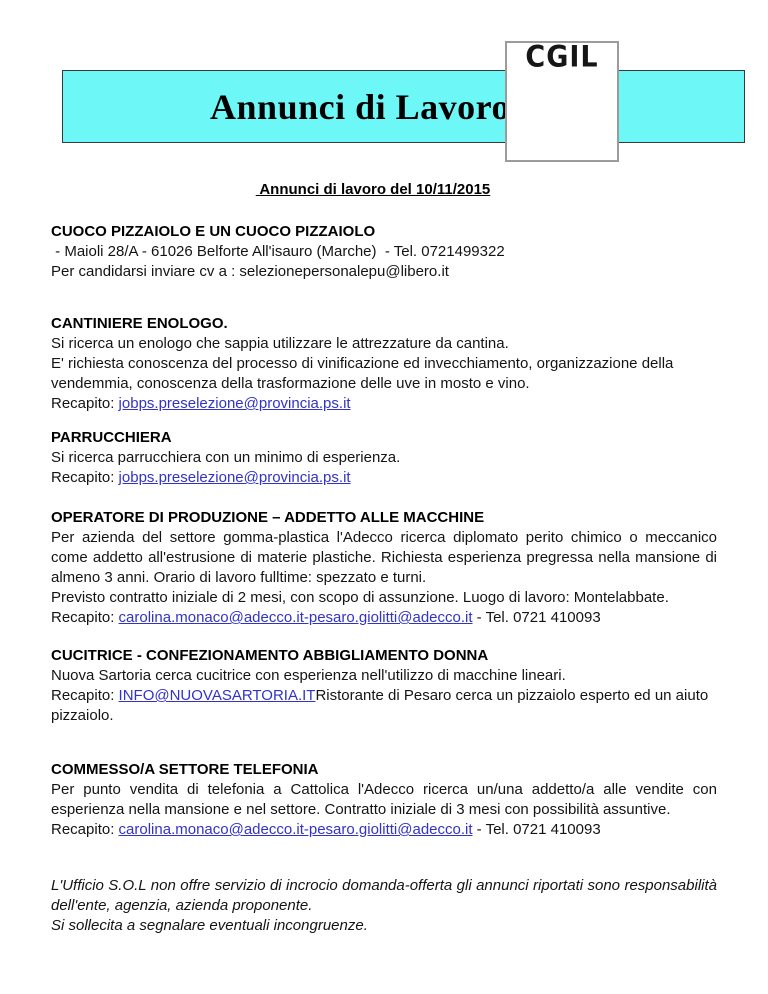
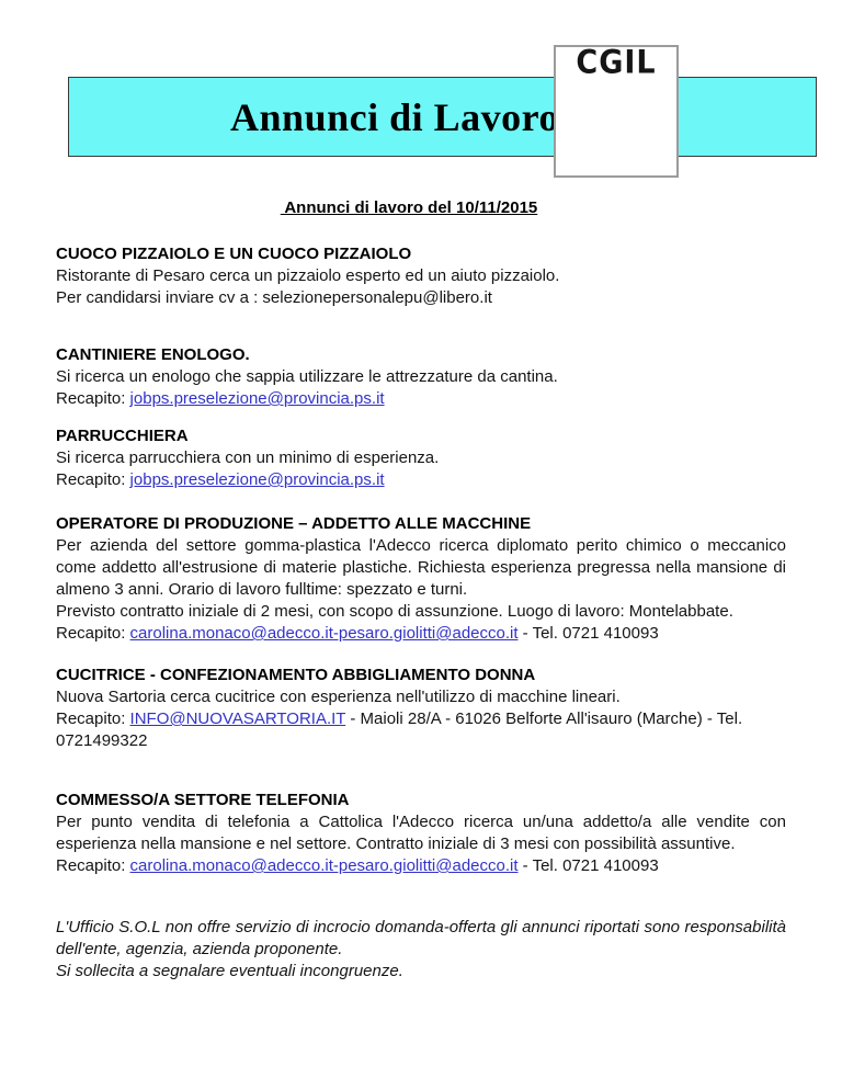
  Annunci di Lavoro
  CGIL
  Annunci di lavoro del 10/11/2015
  CUOCO PIZZAIOLO E UN CUOCO PIZZAIOLO
- - Maioli 28/A - 61026 Belforte All'isauro (Marche) - Tel. 0721499322
+ Ristorante di Pesaro cerca un pizzaiolo esperto ed un aiuto pizzaiolo.
  Per candidarsi inviare cv a : selezionepersonalepu@libero.it
  CANTINIERE ENOLOGO.
  Si ricerca un enologo che sappia utilizzare le attrezzature da cantina.
- E' richiesta conoscenza del processo di vinificazione ed invecchiamento, organizzazione della vendemmia, conoscenza della trasformazione delle uve in mosto e vino.
  Recapito: jobps.preselezione@provincia.ps.it
  PARRUCCHIERA
  Si ricerca parrucchiera con un minimo di esperienza.
  Recapito: jobps.preselezione@provincia.ps.it
  OPERATORE DI PRODUZIONE – ADDETTO ALLE MACCHINE
  Per azienda del settore gomma-plastica l'Adecco ricerca diplomato perito chimico o meccanico come addetto all'estrusione di materie plastiche. Richiesta esperienza pregressa nella mansione di almeno 3 anni. Orario di lavoro fulltime: spezzato e turni.
  Previsto contratto iniziale di 2 mesi, con scopo di assunzione. Luogo di lavoro: Montelabbate.
  Recapito: carolina.monaco@adecco.it-pesaro.giolitti@adecco.it - Tel. 0721 410093
  CUCITRICE - CONFEZIONAMENTO ABBIGLIAMENTO DONNA
  Nuova Sartoria cerca cucitrice con esperienza nell'utilizzo di macchine lineari.
- Recapito: INFO@NUOVASARTORIA.ITRistorante di Pesaro cerca un pizzaiolo esperto ed un aiuto pizzaiolo.
+ Recapito: INFO@NUOVASARTORIA.IT - Maioli 28/A - 61026 Belforte All'isauro (Marche) - Tel. 0721499322
  COMMESSO/A SETTORE TELEFONIA
  Per punto vendita di telefonia a Cattolica l'Adecco ricerca un/una addetto/a alle vendite con esperienza nella mansione e nel settore. Contratto iniziale di 3 mesi con possibilità assuntive.
  Recapito: carolina.monaco@adecco.it-pesaro.giolitti@adecco.it - Tel. 0721 410093
  L'Ufficio S.O.L non offre servizio di incrocio domanda-offerta gli annunci riportati sono responsabilità dell'ente, agenzia, azienda proponente.
  Si sollecita a segnalare eventuali incongruenze.
